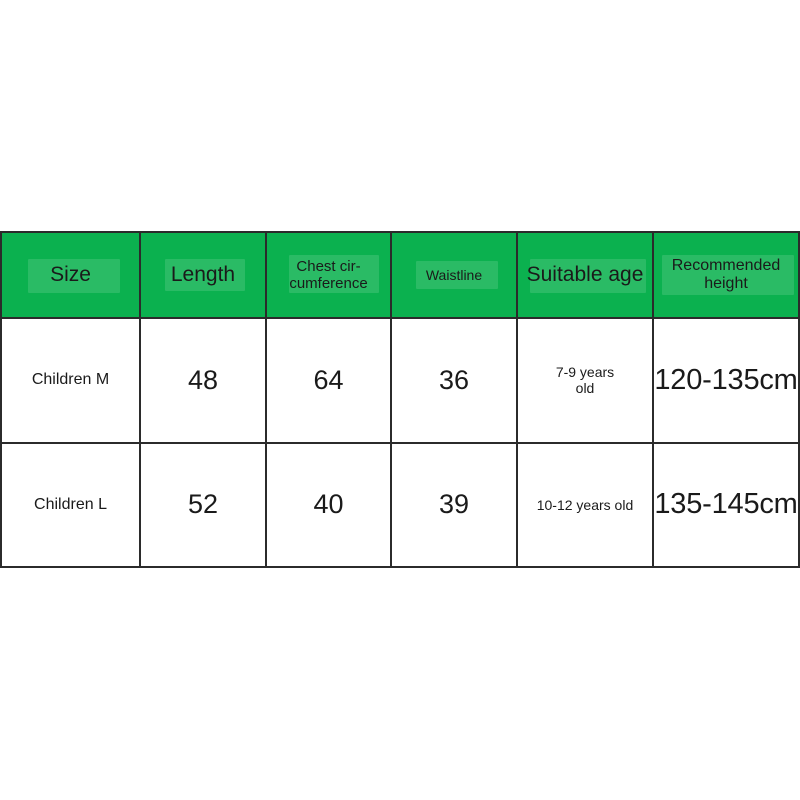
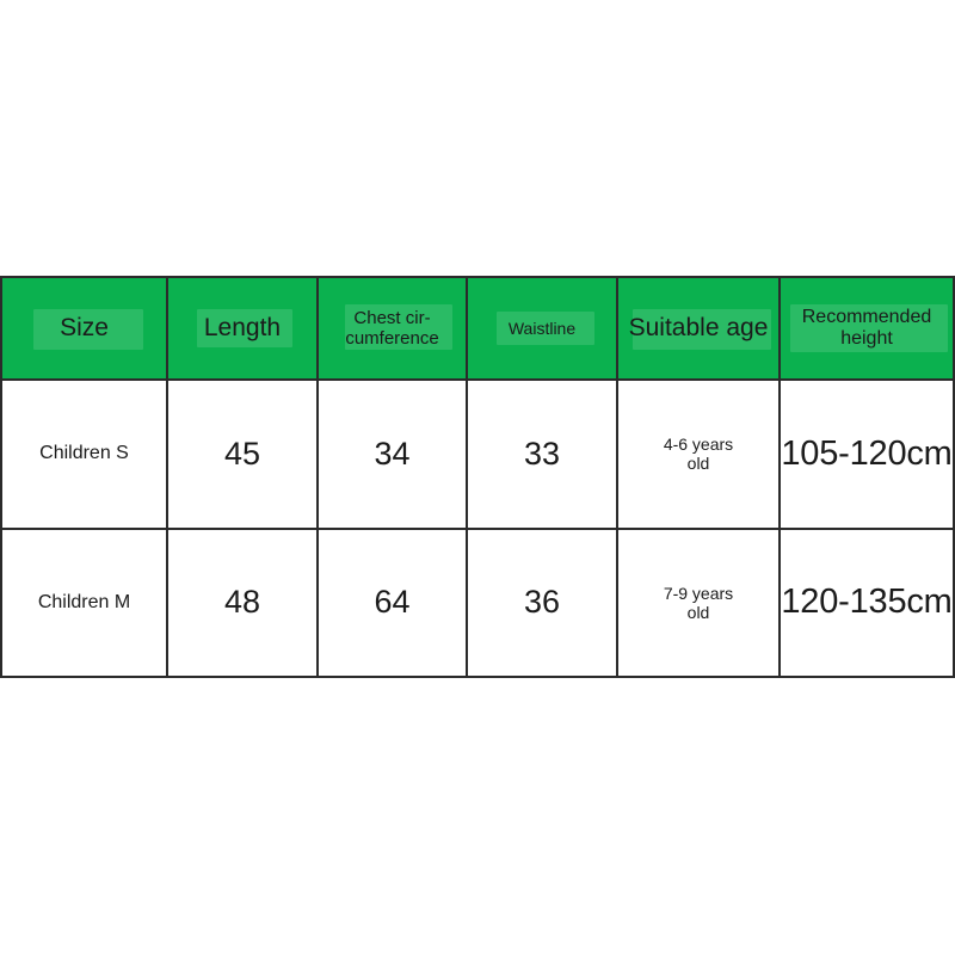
  Size	Length	Chest cir- cumference	Waistline	Suitable age	Recommended height
+ Children S	45	34	33	4-6 years old	105-120cm
  Children M	48	64	36	7-9 years old	120-135cm
- Children L	52	40	39	10-12 years old	135-145cm
